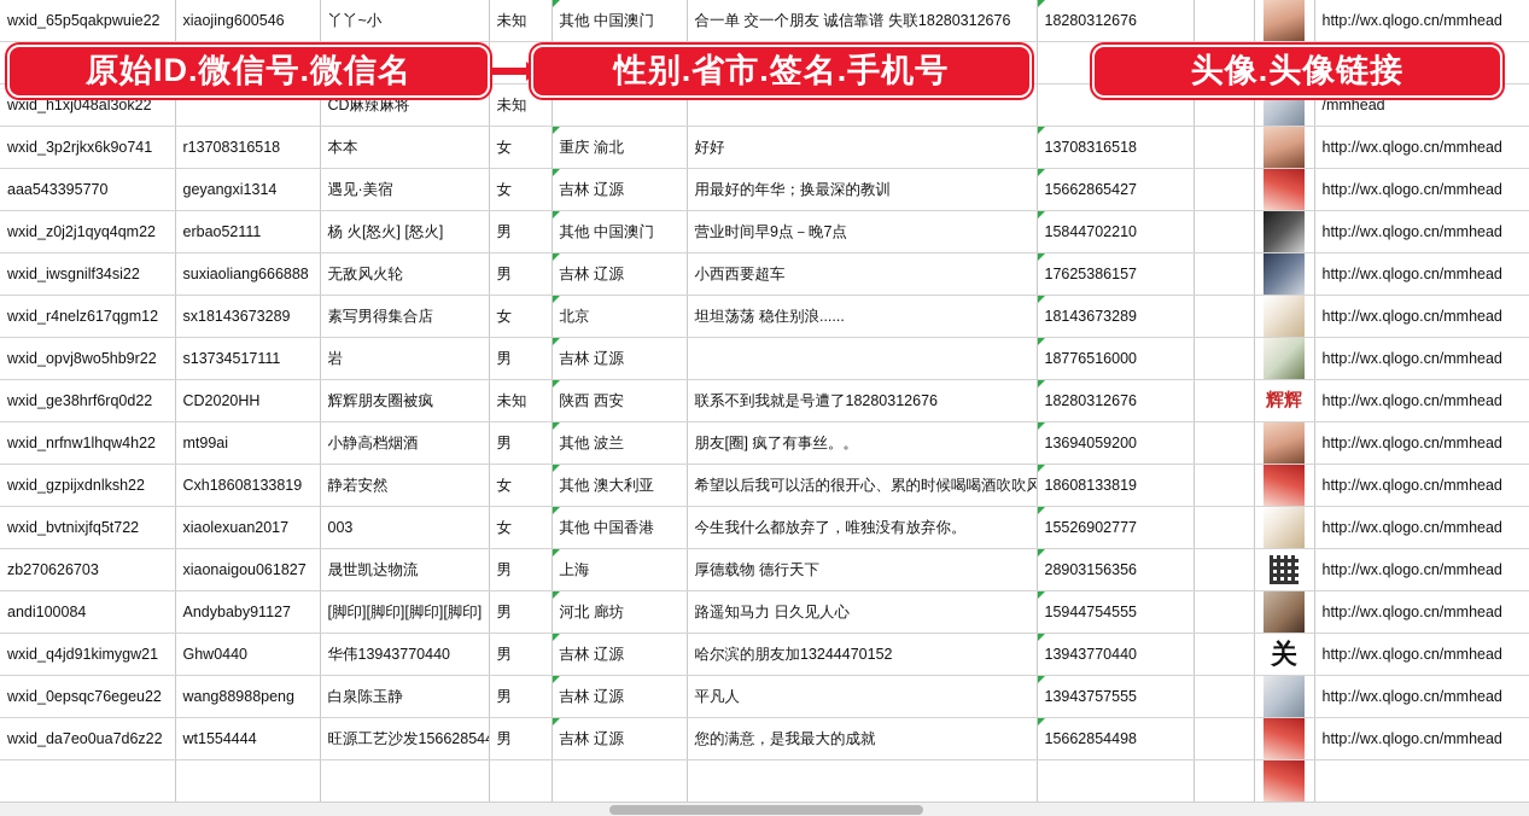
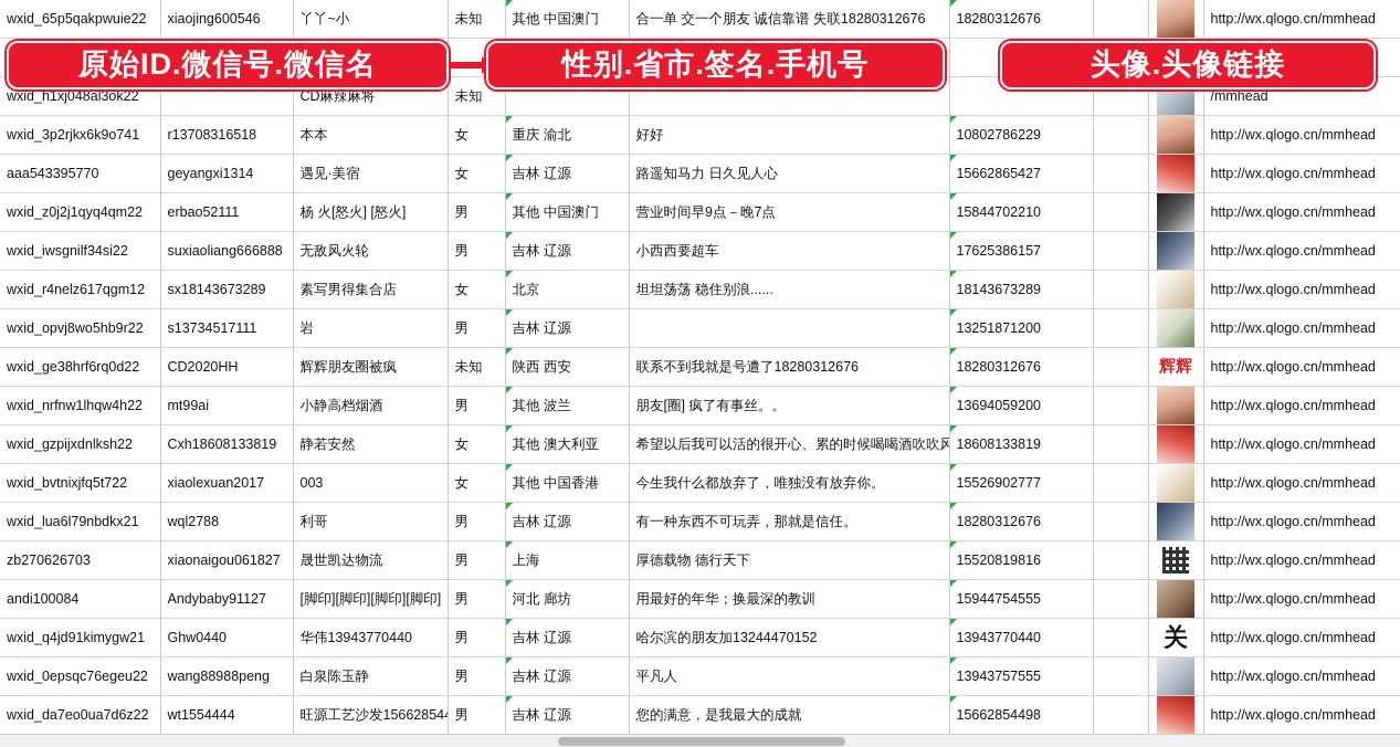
  wxid_65p5qakpwuie22	xiaojing600546	丫丫~小	未知	其他 中国澳门	合一单 交一个朋友 诚信靠谱 失联18280312676	18280312676			http://wx.qlogo.cn/mmhead
  wxid_h1xj048al3ok22		CD麻辣麻将	未知						/mmhead
- wxid_3p2rjkx6k9o741	r13708316518	本本	女	重庆 渝北	好好	13708316518			http://wx.qlogo.cn/mmhead
+ wxid_3p2rjkx6k9o741	r13708316518	本本	女	重庆 渝北	好好	10802786229			http://wx.qlogo.cn/mmhead
- aaa543395770	geyangxi1314	遇见·美宿	女	吉林 辽源	用最好的年华；换最深的教训	15662865427			http://wx.qlogo.cn/mmhead
+ aaa543395770	geyangxi1314	遇见·美宿	女	吉林 辽源	路遥知马力 日久见人心	15662865427			http://wx.qlogo.cn/mmhead
  wxid_z0j2j1qyq4qm22	erbao52111	杨 火[怒火] [怒火]	男	其他 中国澳门	营业时间早9点－晚7点	15844702210			http://wx.qlogo.cn/mmhead
  wxid_iwsgnilf34si22	suxiaoliang666888	无敌风火轮	男	吉林 辽源	小西西要超车	17625386157			http://wx.qlogo.cn/mmhead
  wxid_r4nelz617qgm12	sx18143673289	素写男得集合店	女	北京	坦坦荡荡 稳住别浪......	18143673289			http://wx.qlogo.cn/mmhead
- wxid_opvj8wo5hb9r22	s13734517111	岩	男	吉林 辽源		18776516000			http://wx.qlogo.cn/mmhead
+ wxid_opvj8wo5hb9r22	s13734517111	岩	男	吉林 辽源		13251871200			http://wx.qlogo.cn/mmhead
  wxid_ge38hrf6rq0d22	CD2020HH	辉辉朋友圈被疯	未知	陕西 西安	联系不到我就是号遭了18280312676	18280312676		辉辉	http://wx.qlogo.cn/mmhead
  wxid_nrfnw1lhqw4h22	mt99ai	小静高档烟酒	男	其他 波兰	朋友[圈] 疯了有事丝。。	13694059200			http://wx.qlogo.cn/mmhead
  wxid_gzpijxdnlksh22	Cxh18608133819	静若安然	女	其他 澳大利亚	希望以后我可以活的很开心、累的时候喝喝酒吹吹风	18608133819			http://wx.qlogo.cn/mmhead
  wxid_bvtnixjfq5t722	xiaolexuan2017	003	女	其他 中国香港	今生我什么都放弃了，唯独没有放弃你。	15526902777			http://wx.qlogo.cn/mmhead
+ wxid_lua6l79nbdkx21	wql2788	利哥	男	吉林 辽源	有一种东西不可玩弄，那就是信任。	18280312676			http://wx.qlogo.cn/mmhead
- zb270626703	xiaonaigou061827	晟世凯达物流	男	上海	厚德载物 德行天下	28903156356			http://wx.qlogo.cn/mmhead
+ zb270626703	xiaonaigou061827	晟世凯达物流	男	上海	厚德载物 德行天下	15520819816			http://wx.qlogo.cn/mmhead
- andi100084	Andybaby91127	[脚印][脚印][脚印][脚印]	男	河北 廊坊	路遥知马力 日久见人心	15944754555			http://wx.qlogo.cn/mmhead
+ andi100084	Andybaby91127	[脚印][脚印][脚印][脚印]	男	河北 廊坊	用最好的年华；换最深的教训	15944754555			http://wx.qlogo.cn/mmhead
  wxid_q4jd91kimygw21	Ghw0440	华伟13943770440	男	吉林 辽源	哈尔滨的朋友加13244470152	13943770440		关	http://wx.qlogo.cn/mmhead
  wxid_0epsqc76egeu22	wang88988peng	白泉陈玉静	男	吉林 辽源	平凡人	13943757555			http://wx.qlogo.cn/mmhead
  wxid_da7eo0ua7d6z22	wt1554444	旺源工艺沙发15662854	男	吉林 辽源	您的满意，是我最大的成就	15662854498			http://wx.qlogo.cn/mmhead
  原始ID.微信号.微信名
  性别.省市.签名.手机号
  头像.头像链接
